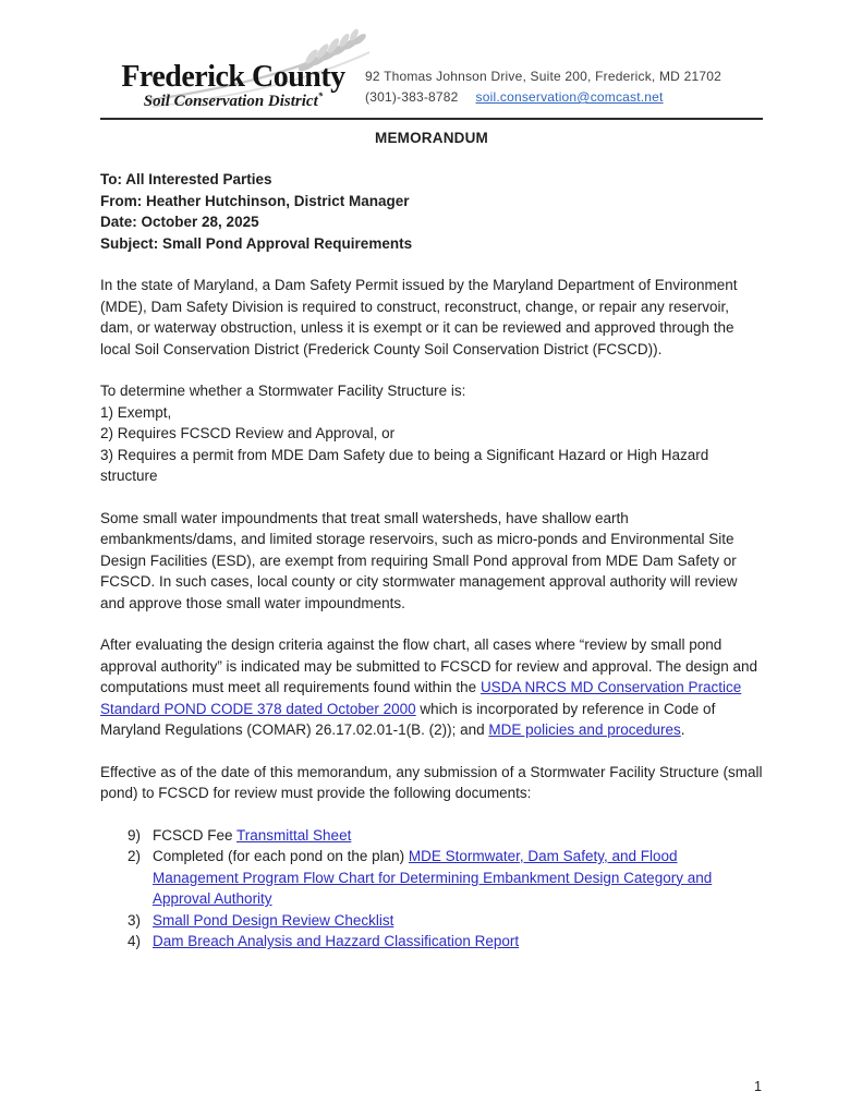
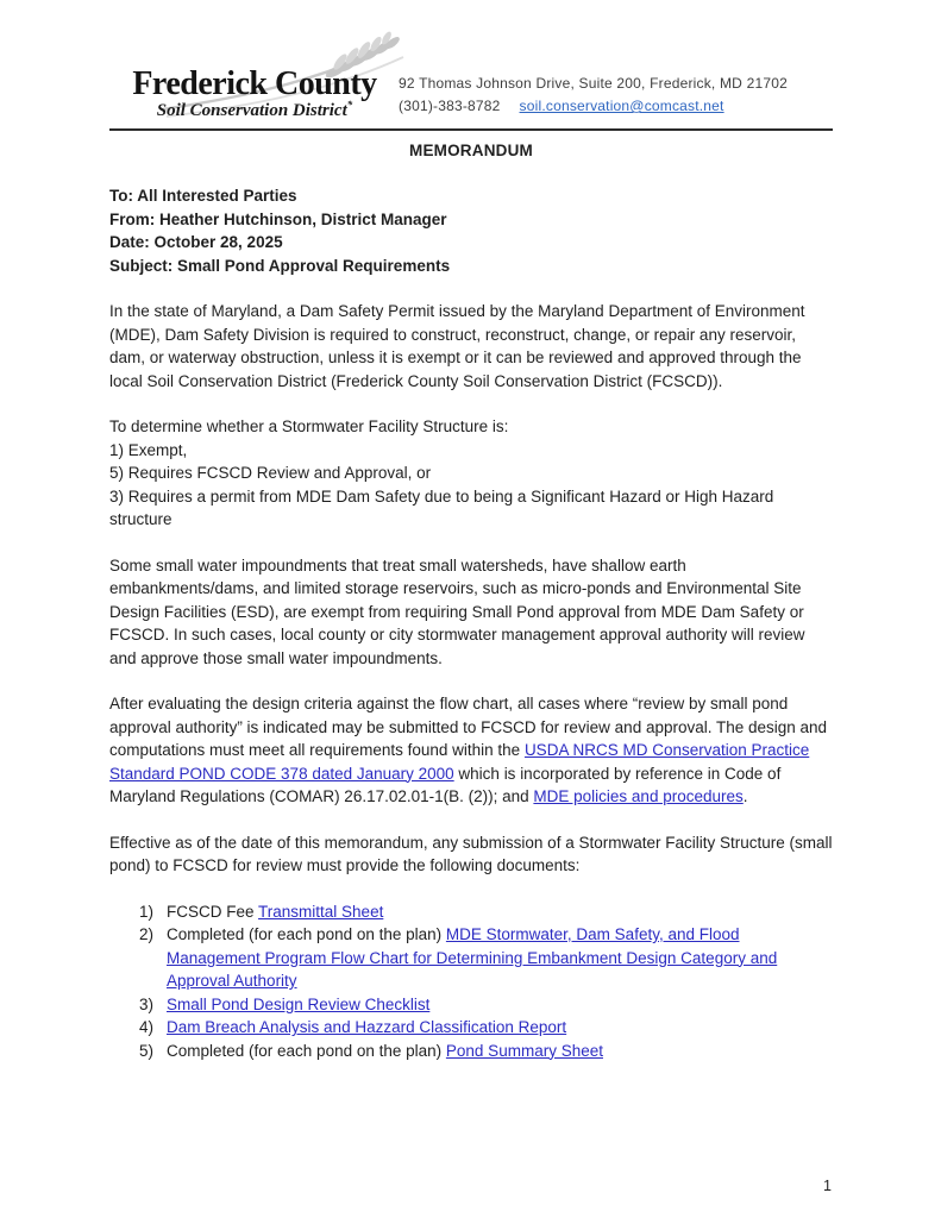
  Frederick County
  Soil Conservation District*
  92 Thomas Johnson Drive, Suite 200, Frederick, MD 21702
  (301)-383-8782 soil.conservation@comcast.net
  MEMORANDUM
  To: All Interested Parties
  From: Heather Hutchinson, District Manager
  Date: October 28, 2025
  Subject: Small Pond Approval Requirements
  In the state of Maryland, a Dam Safety Permit issued by the Maryland Department of Environment (MDE), Dam Safety Division is required to construct, reconstruct, change, or repair any reservoir, dam, or waterway obstruction, unless it is exempt or it can be reviewed and approved through the local Soil Conservation District (Frederick County Soil Conservation District (FCSCD)).
  To determine whether a Stormwater Facility Structure is:
  1) Exempt,
- 2) Requires FCSCD Review and Approval, or
+ 5) Requires FCSCD Review and Approval, or
  3) Requires a permit from MDE Dam Safety due to being a Significant Hazard or High Hazard structure
  Some small water impoundments that treat small watersheds, have shallow earth embankments/dams, and limited storage reservoirs, such as micro-ponds and Environmental Site Design Facilities (ESD), are exempt from requiring Small Pond approval from MDE Dam Safety or FCSCD. In such cases, local county or city stormwater management approval authority will review and approve those small water impoundments.
- After evaluating the design criteria against the flow chart, all cases where “review by small pond approval authority” is indicated may be submitted to FCSCD for review and approval. The design and computations must meet all requirements found within the USDA NRCS MD Conservation Practice Standard POND CODE 378 dated October 2000 which is incorporated by reference in Code of Maryland Regulations (COMAR) 26.17.02.01-1(B. (2)); and MDE policies and procedures.
+ After evaluating the design criteria against the flow chart, all cases where “review by small pond approval authority” is indicated may be submitted to FCSCD for review and approval. The design and computations must meet all requirements found within the USDA NRCS MD Conservation Practice Standard POND CODE 378 dated January 2000 which is incorporated by reference in Code of Maryland Regulations (COMAR) 26.17.02.01-1(B. (2)); and MDE policies and procedures.
  Effective as of the date of this memorandum, any submission of a Stormwater Facility Structure (small pond) to FCSCD for review must provide the following documents:
- 9)
+ 1)
  FCSCD Fee Transmittal Sheet
  2)
  Completed (for each pond on the plan) MDE Stormwater, Dam Safety, and Flood Management Program Flow Chart for Determining Embankment Design Category and Approval Authority
  3)
  Small Pond Design Review Checklist
  4)
  Dam Breach Analysis and Hazzard Classification Report
+ 5)
+ Completed (for each pond on the plan) Pond Summary Sheet
  1
